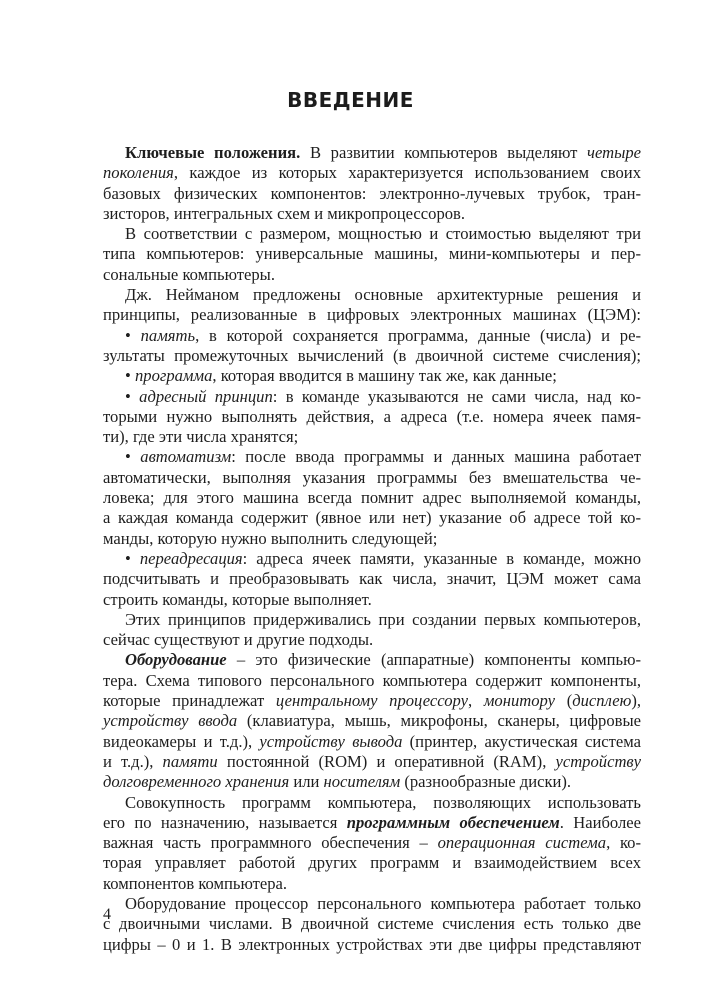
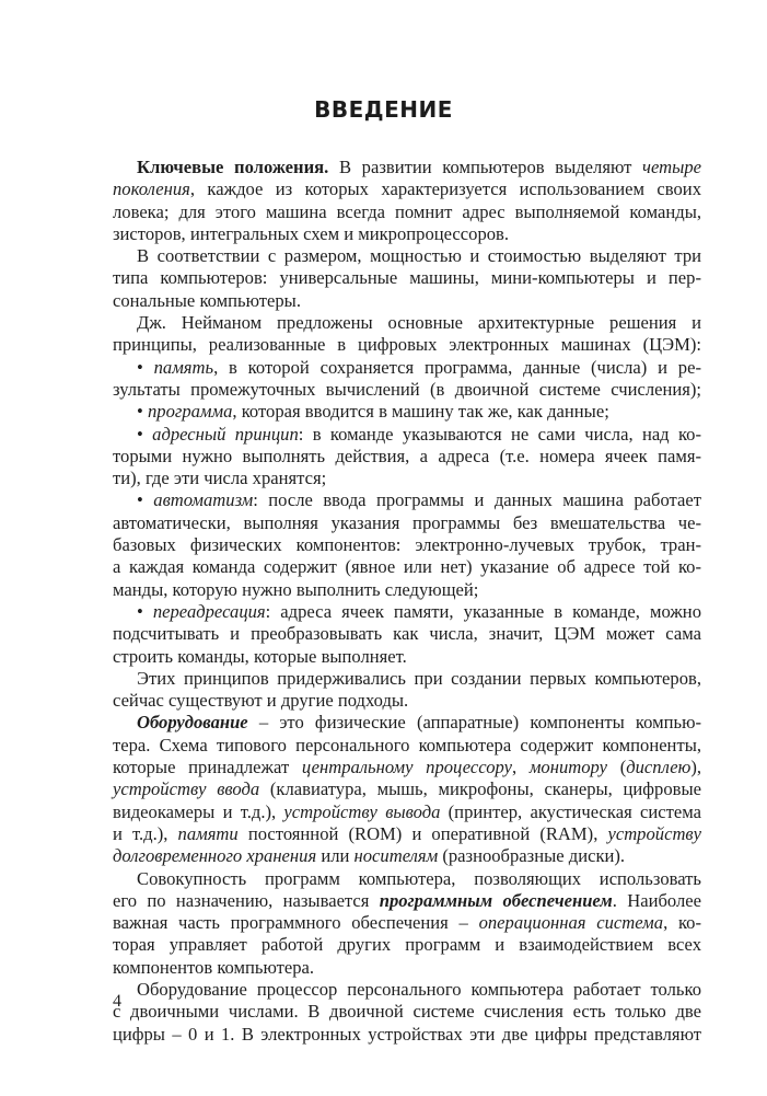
  ВВЕДЕНИЕ
  Ключевые положения. В развитии компьютеров выделяют четыре
  поколения, каждое из которых характеризуется использованием своих
- базовых физических компонентов: электронно-лучевых трубок, тран-
+ ловека; для этого машина всегда помнит адрес выполняемой команды,
  зисторов, интегральных схем и микропроцессоров.
  В соответствии с размером, мощностью и стоимостью выделяют три
  типа компьютеров: универсальные машины, мини-компьютеры и пер-
  сональные компьютеры.
  Дж. Нейманом предложены основные архитектурные решения и
  принципы, реализованные в цифровых электронных машинах (ЦЭМ):
  • память, в которой сохраняется программа, данные (числа) и ре-
  зультаты промежуточных вычислений (в двоичной системе счисления);
  • программа, которая вводится в машину так же, как данные;
  • адресный принцип: в команде указываются не сами числа, над ко-
  торыми нужно выполнять действия, а адреса (т.е. номера ячеек памя-
  ти), где эти числа хранятся;
  • автоматизм: после ввода программы и данных машина работает
  автоматически, выполняя указания программы без вмешательства че-
- ловека; для этого машина всегда помнит адрес выполняемой команды,
+ базовых физических компонентов: электронно-лучевых трубок, тран-
  а каждая команда содержит (явное или нет) указание об адресе той ко-
  манды, которую нужно выполнить следующей;
  • переадресация: адреса ячеек памяти, указанные в команде, можно
  подсчитывать и преобразовывать как числа, значит, ЦЭМ может сама
  строить команды, которые выполняет.
  Этих принципов придерживались при создании первых компьютеров,
  сейчас существуют и другие подходы.
  Оборудование – это физические (аппаратные) компоненты компью-
  тера. Схема типового персонального компьютера содержит компоненты,
  которые принадлежат центральному процессору, монитору (дисплею),
  устройству ввода (клавиатура, мышь, микрофоны, сканеры, цифровые
  видеокамеры и т.д.), устройству вывода (принтер, акустическая система
  и т.д.), памяти постоянной (ROM) и оперативной (RAM), устройству
  долговременного хранения или носителям (разнообразные диски).
  Совокупность программ компьютера, позволяющих использовать
  его по назначению, называется программным обеспечением. Наиболее
  важная часть программного обеспечения – операционная система, ко-
  торая управляет работой других программ и взаимодействием всех
  компонентов компьютера.
  Оборудование процессор персонального компьютера работает только
  с двоичными числами. В двоичной системе счисления есть только две
  цифры – 0 и 1. В электронных устройствах эти две цифры представляют
  4
